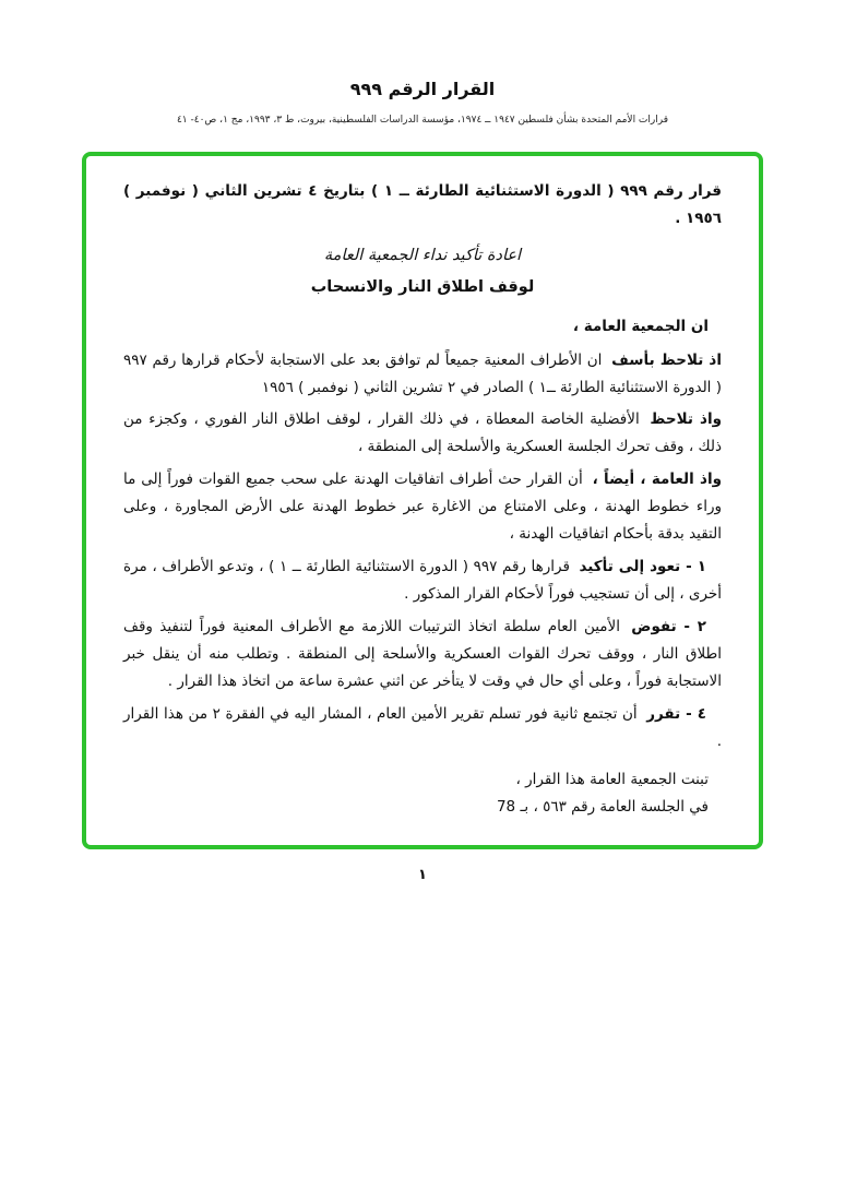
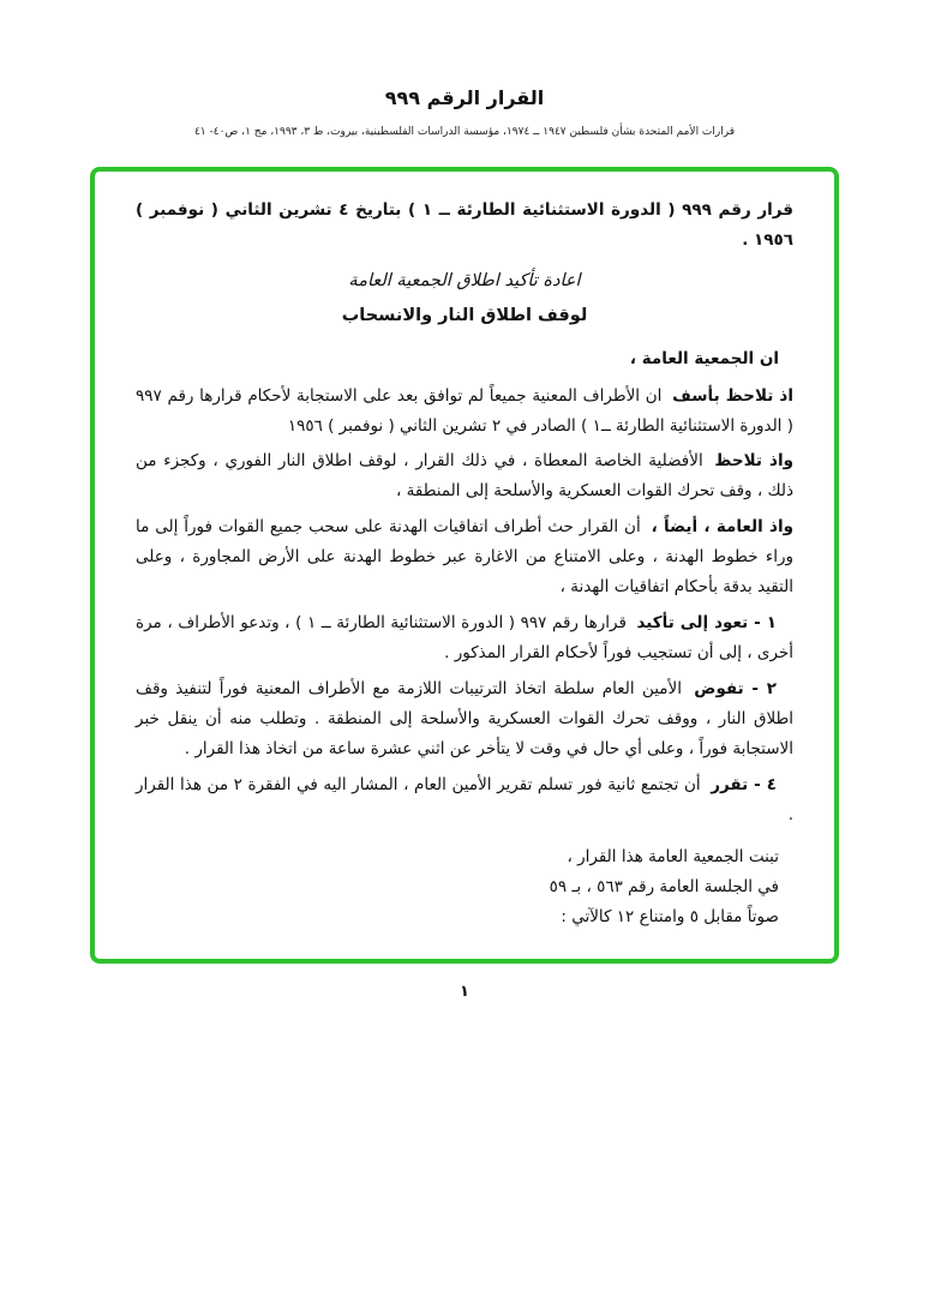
  القرار الرقم ٩٩٩
  قرارات الأمم المتحدة بشأن فلسطين ١٩٤٧ ــ ١٩٧٤، مؤسسة الدراسات الفلسطينية، بيروت، ط ٣، ١٩٩٣، مج ١، ص٤٠- ٤١
  قرار رقم ٩٩٩ ( الدورة الاستثنائية الطارئة ــ ١ ) بتاريخ ٤ تشرين الثاني ( نوفمبر ) ١٩٥٦ .
- اعادة تأكيد نداء الجمعية العامة
+ اعادة تأكيد اطلاق الجمعية العامة
  لوقف اطلاق النار والانسحاب
  ان الجمعية العامة ،
  اذ تلاحظ بأسف ان الأطراف المعنية جميعاً لم توافق بعد على الاستجابة لأحكام قرارها رقم ٩٩٧ ( الدورة الاستثنائية الطارئة ــ١ ) الصادر في ٢ تشرين الثاني ( نوفمبر ) ١٩٥٦
- واذ تلاحظ الأفضلية الخاصة المعطاة ، في ذلك القرار ، لوقف اطلاق النار الفوري ، وكجزء من ذلك ، وقف تحرك الجلسة العسكرية والأسلحة إلى المنطقة ،
+ واذ تلاحظ الأفضلية الخاصة المعطاة ، في ذلك القرار ، لوقف اطلاق النار الفوري ، وكجزء من ذلك ، وقف تحرك القوات العسكرية والأسلحة إلى المنطقة ،
  واذ العامة ، أيضاً ، أن القرار حث أطراف اتفاقيات الهدنة على سحب جميع القوات فوراً إلى ما وراء خطوط الهدنة ، وعلى الامتناع من الاغارة عبر خطوط الهدنة على الأرض المجاورة ، وعلى التقيد بدقة بأحكام اتفاقيات الهدنة ،
  ١ - تعود إلى تأكيد قرارها رقم ٩٩٧ ( الدورة الاستثنائية الطارئة ــ ١ ) ، وتدعو الأطراف ، مرة أخرى ، إلى أن تستجيب فوراً لأحكام القرار المذكور .
  ٢ - تفوض الأمين العام سلطة اتخاذ الترتيبات اللازمة مع الأطراف المعنية فوراً لتنفيذ وقف اطلاق النار ، ووقف تحرك القوات العسكرية والأسلحة إلى المنطقة . وتطلب منه أن ينقل خبر الاستجابة فوراً ، وعلى أي حال في وقت لا يتأخر عن اثني عشرة ساعة من اتخاذ هذا القرار .
  ٤ - تقرر أن تجتمع ثانية فور تسلم تقرير الأمين العام ، المشار اليه في الفقرة ٢ من هذا القرار .
  تبنت الجمعية العامة هذا القرار ،
- في الجلسة العامة رقم ٥٦٣ ، بـ 78
+ في الجلسة العامة رقم ٥٦٣ ، بـ ٥٩
+ صوتاً مقابل ٥ وامتناع ١٢ كالآتي :
  ١
